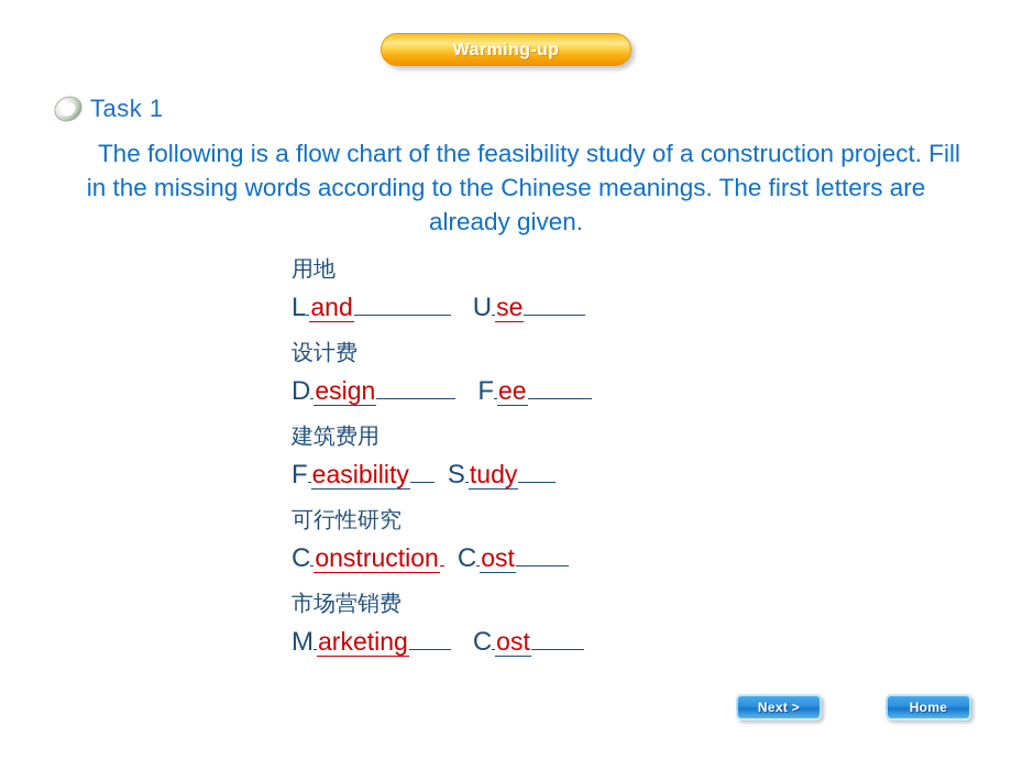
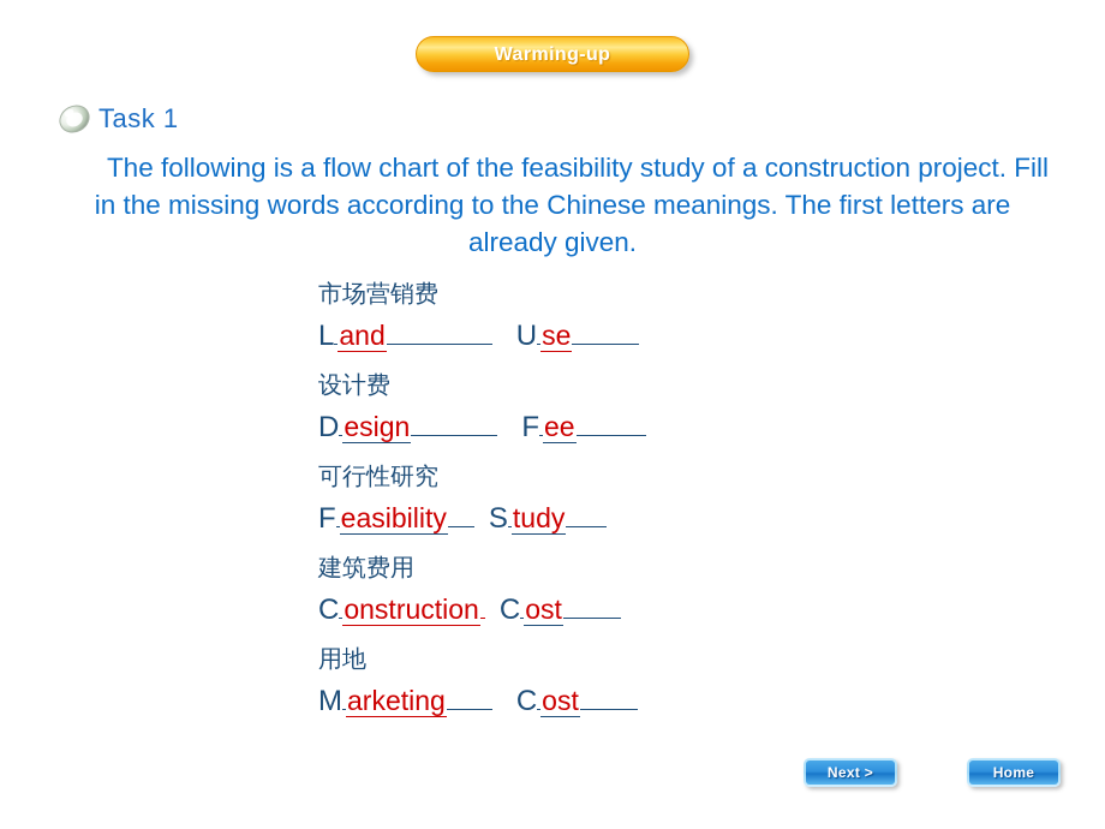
  Warming-up
  Task 1
  The following is a flow chart of the feasibility study of a construction project. Fill in the missing words according to the Chinese meanings. The first letters are already given.
- 用地
+ 市场营销费
  L and
  U se
  设计费
  D esign
  F ee
- 建筑费用
+ 可行性研究
  F easibility
  S tudy
- 可行性研究
+ 建筑费用
  C onstruction
  C ost
- 市场营销费
+ 用地
  M arketing
  C ost
  Next >
  Home
